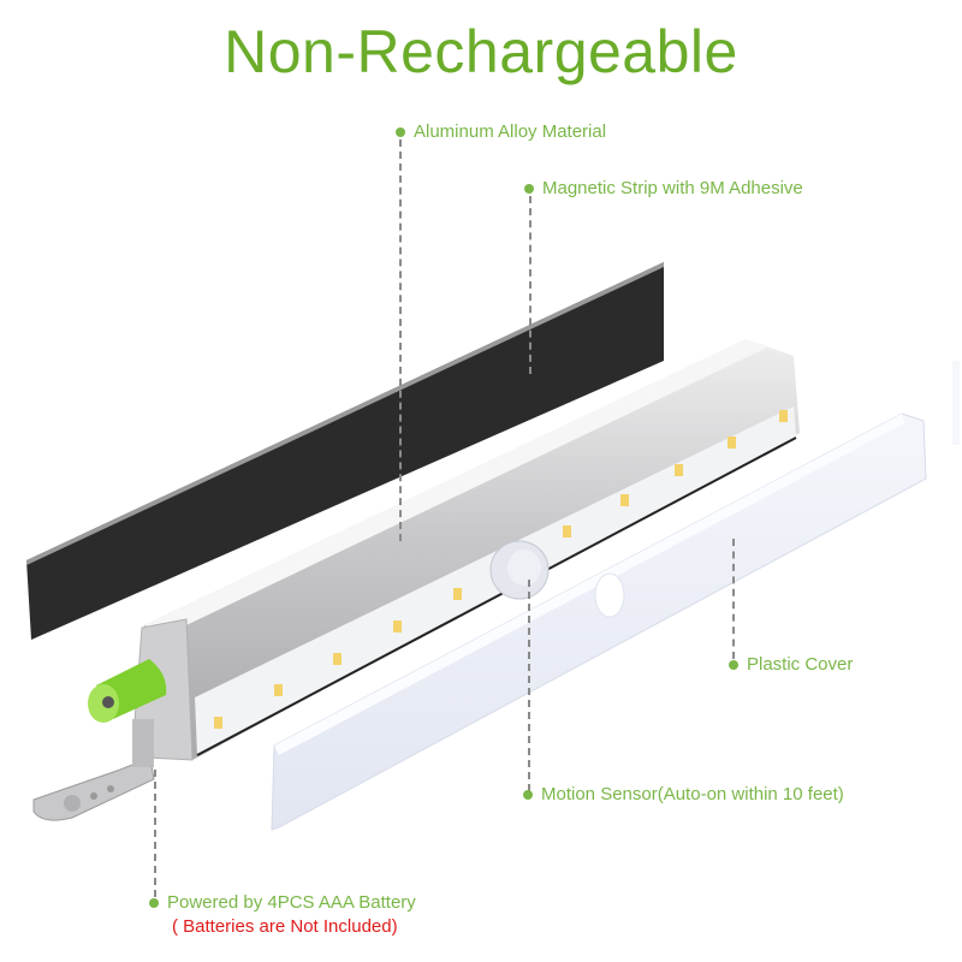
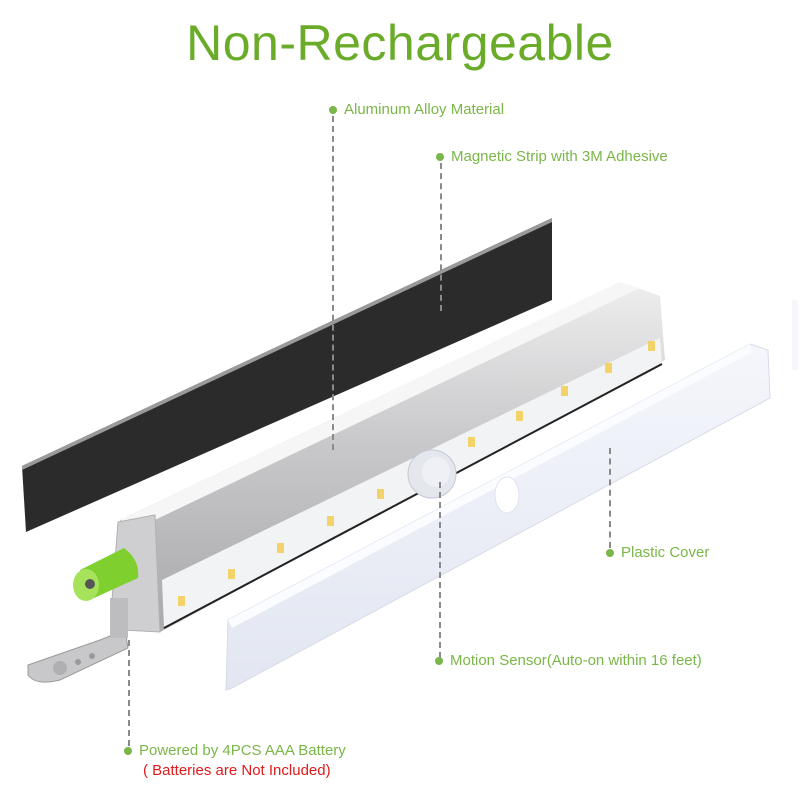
  Non-Rechargeable
  Aluminum Alloy Material
- Magnetic Strip with 9M Adhesive
+ Magnetic Strip with 3M Adhesive
  Plastic Cover
- Motion Sensor(Auto-on within 10 feet)
+ Motion Sensor(Auto-on within 16 feet)
  Powered by 4PCS AAA Battery
  ( Batteries are Not Included)
